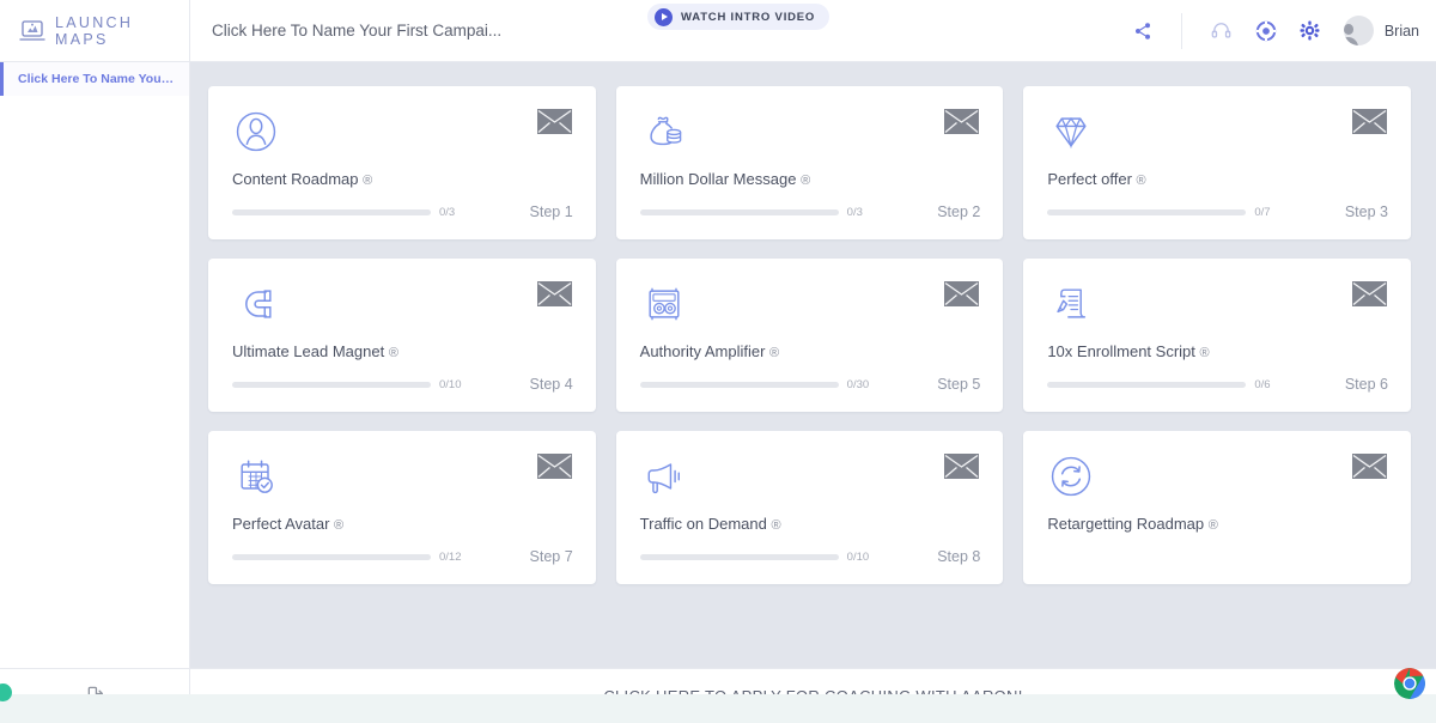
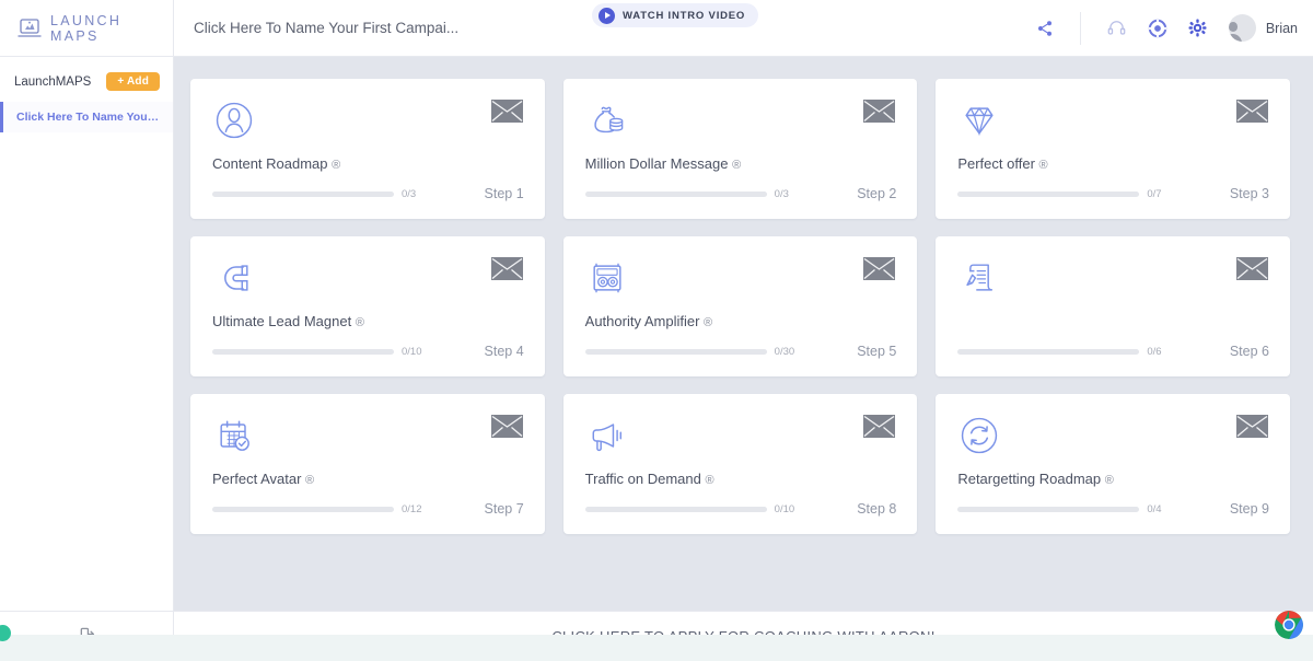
  LAUNCH MAPS
  Click Here To Name Your First Campai...
  WATCH INTRO VIDEO
  Brian
+ LaunchMAPS
+ + Add
  Click Here To Name Your F
  Content Roadmap ®
  0/3
  Step 1
  Million Dollar Message ®
  0/3
  Step 2
  Perfect offer ®
  0/7
  Step 3
  Ultimate Lead Magnet ®
  0/10
  Step 4
  Authority Amplifier ®
  0/30
  Step 5
- 10x Enrollment Script ®
  0/6
  Step 6
  Perfect Avatar ®
  0/12
  Step 7
  Traffic on Demand ®
  0/10
  Step 8
  Retargetting Roadmap ®
+ 0/4
+ Step 9
